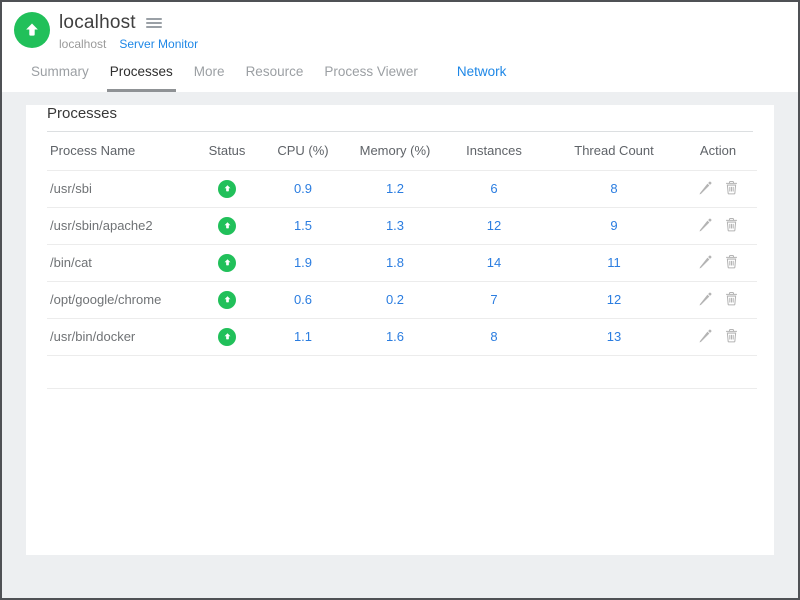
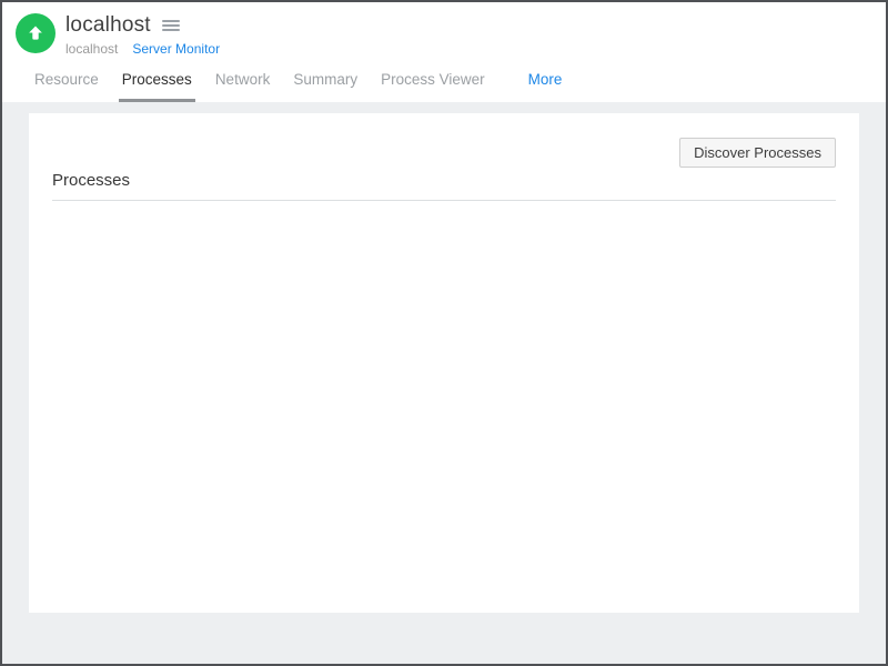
  localhost
  localhost
  Server Monitor
- Summary
+ Resource
  Processes
- More
+ Network
- Resource
+ Summary
  Process Viewer
- Network
+ More
+ Discover Processes
  Processes
- Process Name	Status	CPU (%)	Memory (%)	Instances	Thread Count	Action
- /usr/sbi		0.9	1.2	6	8
- /usr/sbin/apache2		1.5	1.3	12	9
- /bin/cat		1.9	1.8	14	11
- /opt/google/chrome		0.6	0.2	7	12
- /usr/bin/docker		1.1	1.6	8	13
